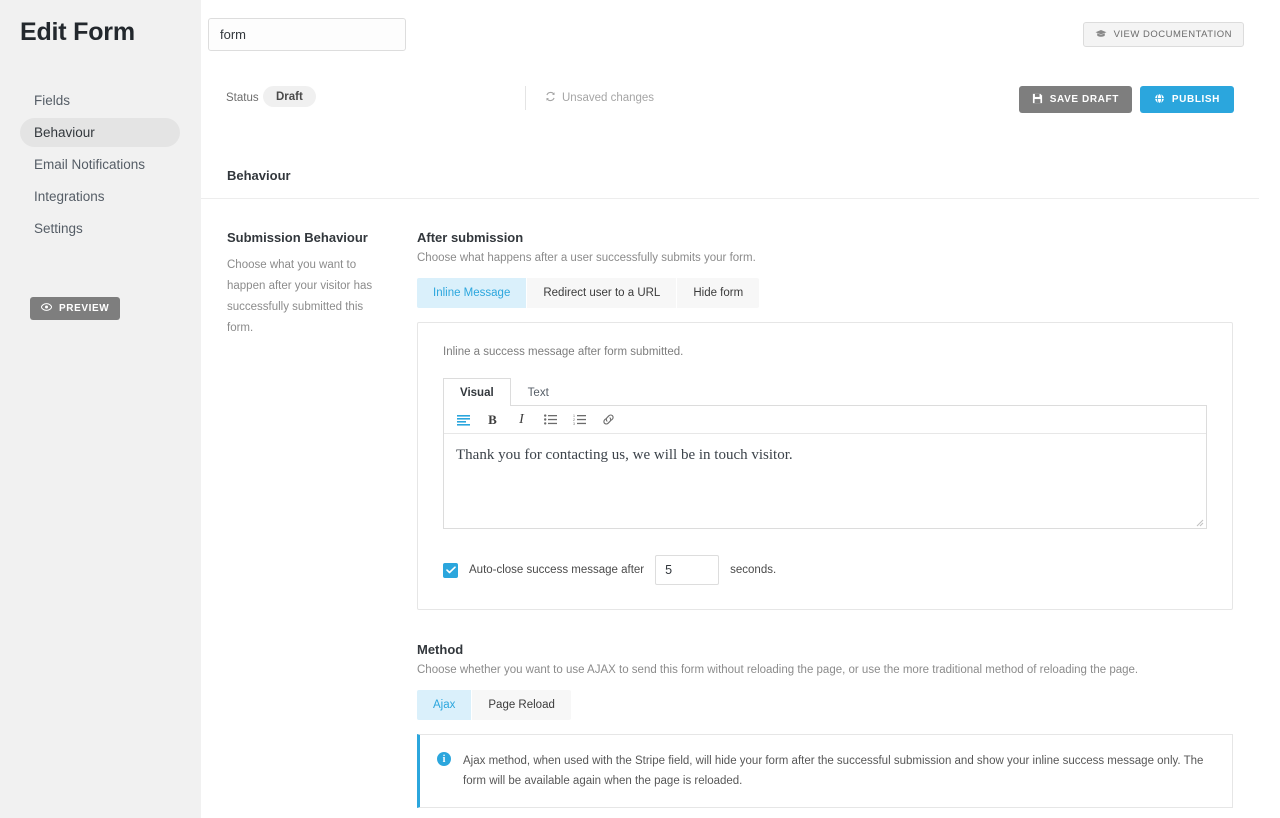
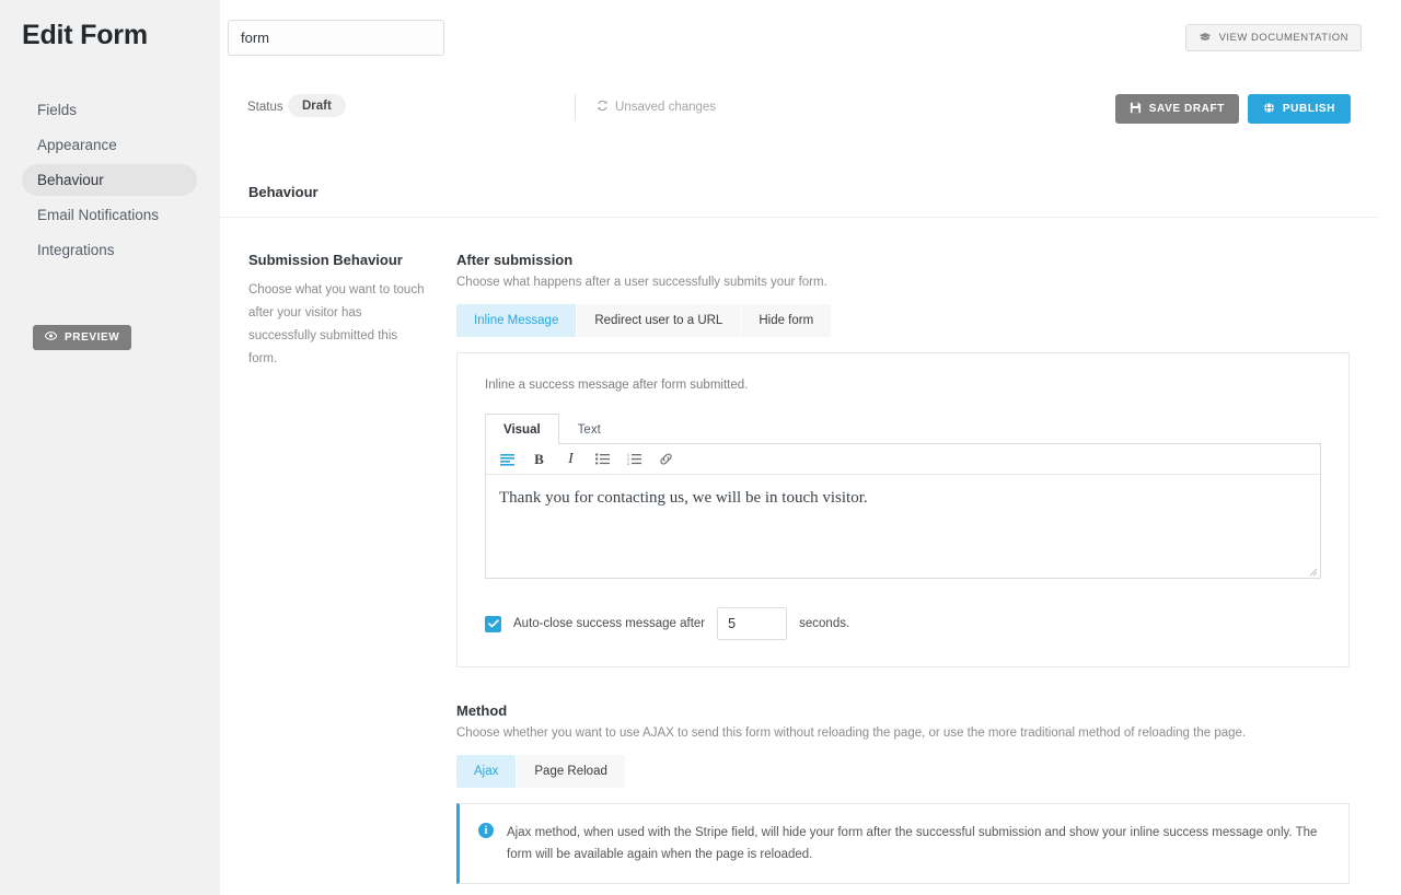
  Edit Form
  Fields
+ Appearance
  Behaviour
  Email Notifications
  Integrations
- Settings
  PREVIEW
  form
  VIEW DOCUMENTATION
  Status
  Draft
  Unsaved changes
  SAVE DRAFT
  PUBLISH
  Behaviour
  Submission Behaviour
- Choose what you want to happen after your visitor has successfully submitted this form.
+ Choose what you want to touch after your visitor has successfully submitted this form.
  After submission
  Choose what happens after a user successfully submits your form.
  Inline Message
  Redirect user to a URL
  Hide form
  Inline a success message after form submitted.
  Visual
  Text
  B
  I
  Thank you for contacting us, we will be in touch visitor.
  Auto-close success message after
  5
  seconds.
  Method
  Choose whether you want to use AJAX to send this form without reloading the page, or use the more traditional method of reloading the page.
  Ajax
  Page Reload
  i
  Ajax method, when used with the Stripe field, will hide your form after the successful submission and show your inline success message only. The form will be available again when the page is reloaded.
